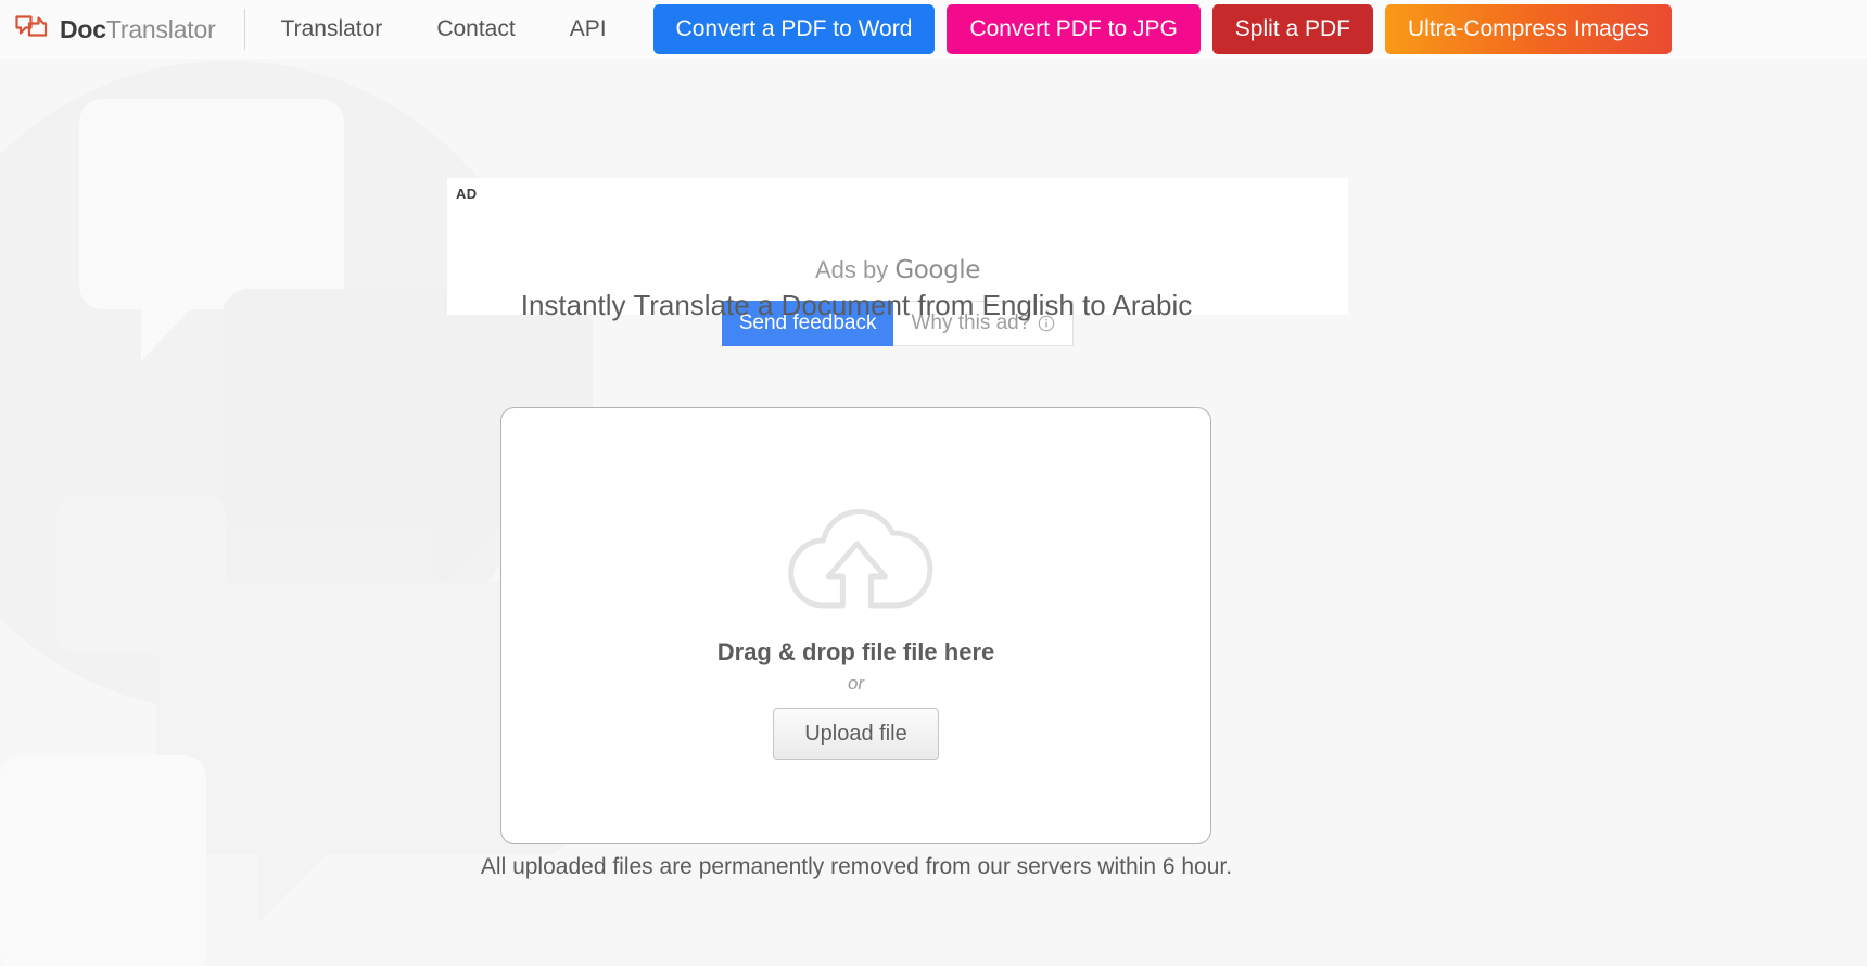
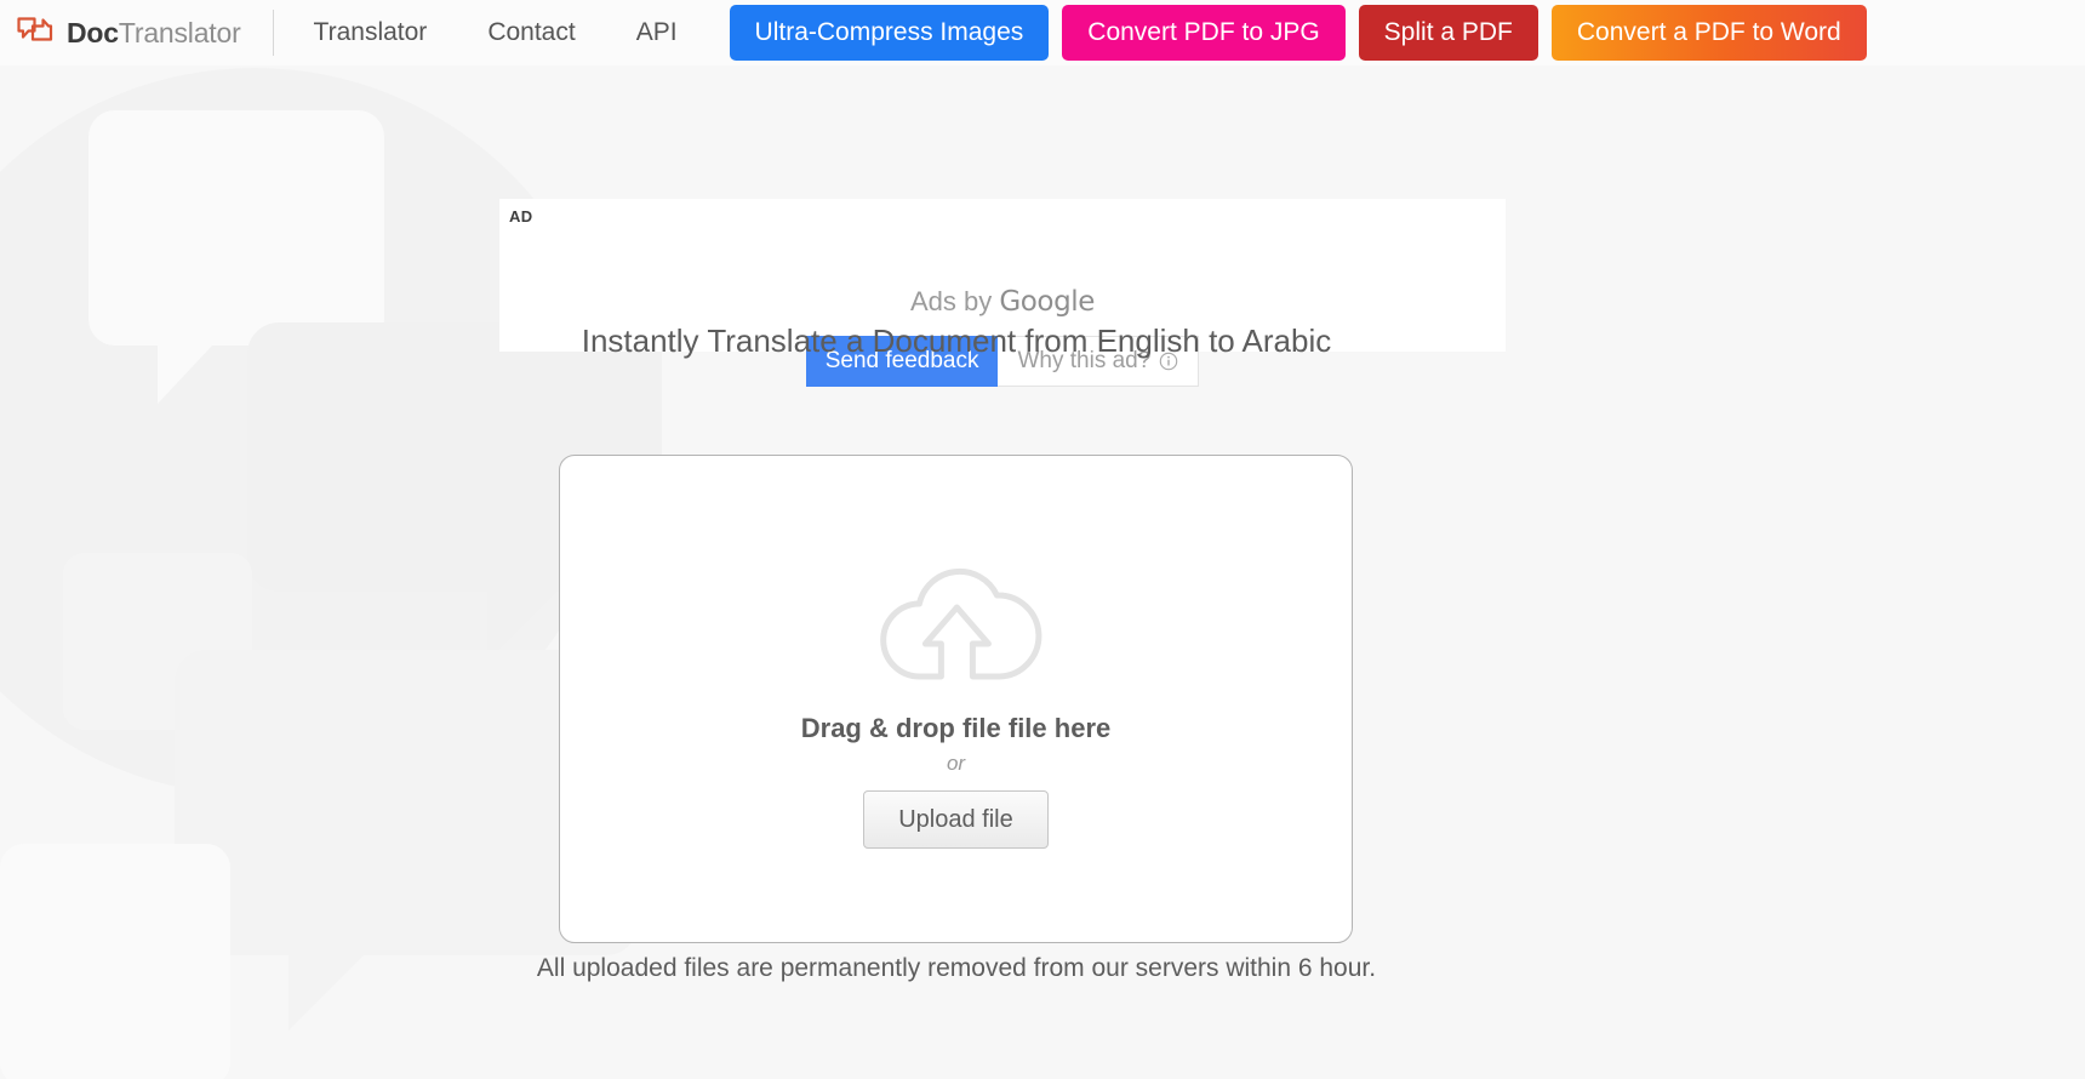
  DocTranslator
  Translator
  Contact
  API
- Convert a PDF to Word
+ Ultra-Compress Images
  Convert PDF to JPG
  Split a PDF
- Ultra-Compress Images
+ Convert a PDF to Word
  AD
  Ads by Google
  Send feedback
  Why this ad?
  Instantly Translate a Document from English to Arabic
  Drag & drop file file here
  or
  Upload file
  All uploaded files are permanently removed from our servers within 6 hour.
